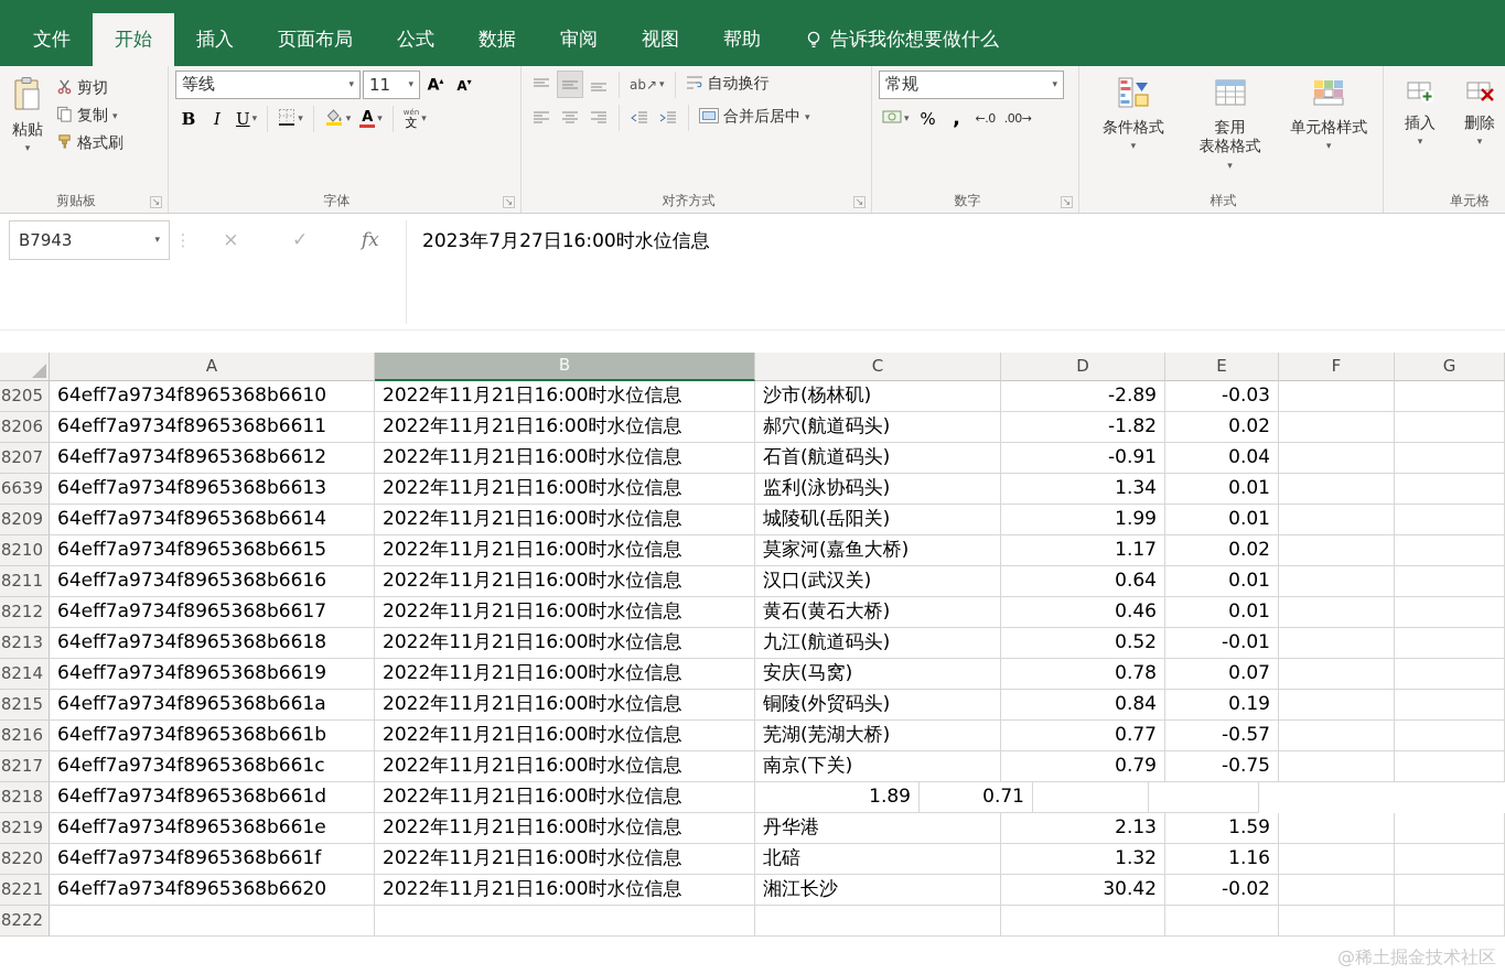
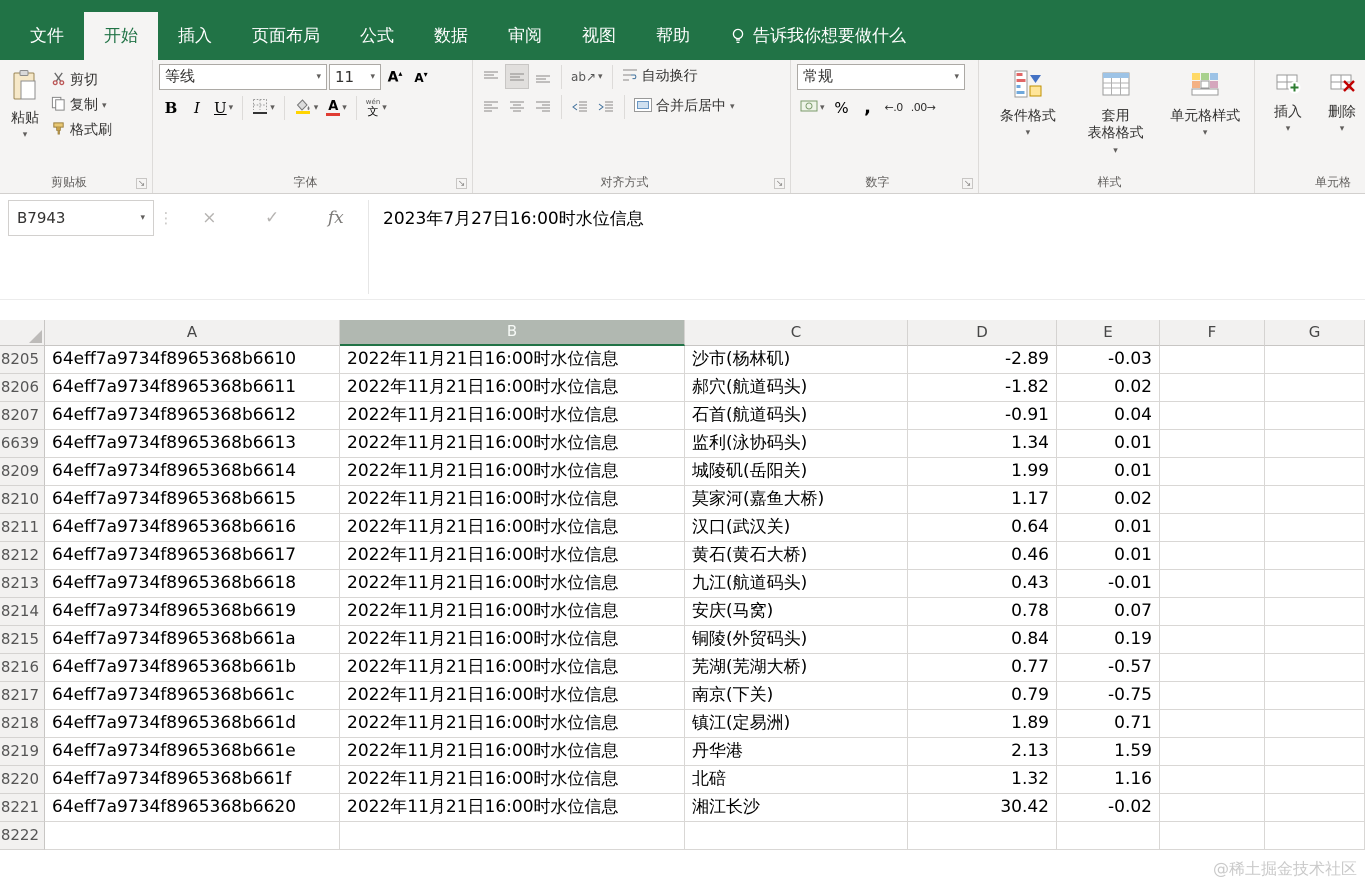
  文件
  开始
  插入
  页面布局
  公式
  数据
  审阅
  视图
  帮助
  告诉我你想要做什么
  粘贴
  ▾
  剪切
  复制
  ▾
  格式刷
  剪贴板
  ↘
  等线
  ▾
  11
  ▾
  A▴
  A▾
  B
  I
  U
  ▾
  ▾
  ▾
  A
  ▾
  wén
  文
  ▾
  字体
  ↘
  ab↗
  ▾
  自动换行
  合并后居中
  ▾
  对齐方式
  ↘
  常规
  ▾
  ▾
  %
  ,
  ←.0
  .00→
  数字
  ↘
  条件格式
  ▾
  套用
  表格格式
  ▾
  单元格样式
  ▾
  样式
  插入
  ▾
  删除
  ▾
  单元格
  B7943
  ▾
  ⋮
  ×
  ✓
  fx
  2023年7月27日16:00时水位信息
  A
  B
  C
  D
  E
  F
  G
  8205
  64eff7a9734f8965368b6610
  2022年11月21日16:00时水位信息
  沙市(杨林矶)
  -2.89
  -0.03
  8206
  64eff7a9734f8965368b6611
  2022年11月21日16:00时水位信息
  郝穴(航道码头)
  -1.82
  0.02
  8207
  64eff7a9734f8965368b6612
  2022年11月21日16:00时水位信息
  石首(航道码头)
  -0.91
  0.04
  6639
  64eff7a9734f8965368b6613
  2022年11月21日16:00时水位信息
  监利(泳协码头)
  1.34
  0.01
  8209
  64eff7a9734f8965368b6614
  2022年11月21日16:00时水位信息
  城陵矶(岳阳关)
  1.99
  0.01
  8210
  64eff7a9734f8965368b6615
  2022年11月21日16:00时水位信息
  莫家河(嘉鱼大桥)
  1.17
  0.02
  8211
  64eff7a9734f8965368b6616
  2022年11月21日16:00时水位信息
  汉口(武汉关)
  0.64
  0.01
  8212
  64eff7a9734f8965368b6617
  2022年11月21日16:00时水位信息
  黄石(黄石大桥)
  0.46
  0.01
  8213
  64eff7a9734f8965368b6618
  2022年11月21日16:00时水位信息
  九江(航道码头)
- 0.52
+ 0.43
  -0.01
  8214
  64eff7a9734f8965368b6619
  2022年11月21日16:00时水位信息
  安庆(马窝)
  0.78
  0.07
  8215
  64eff7a9734f8965368b661a
  2022年11月21日16:00时水位信息
  铜陵(外贸码头)
  0.84
  0.19
  8216
  64eff7a9734f8965368b661b
  2022年11月21日16:00时水位信息
  芜湖(芜湖大桥)
  0.77
  -0.57
  8217
  64eff7a9734f8965368b661c
  2022年11月21日16:00时水位信息
  南京(下关)
  0.79
  -0.75
  8218
  64eff7a9734f8965368b661d
  2022年11月21日16:00时水位信息
+ 镇江(定易洲)
  1.89
  0.71
  8219
  64eff7a9734f8965368b661e
  2022年11月21日16:00时水位信息
  丹华港
  2.13
  1.59
  8220
  64eff7a9734f8965368b661f
  2022年11月21日16:00时水位信息
  北碚
  1.32
  1.16
  8221
  64eff7a9734f8965368b6620
  2022年11月21日16:00时水位信息
  湘江长沙
  30.42
  -0.02
  8222
  @稀土掘金技术社区
